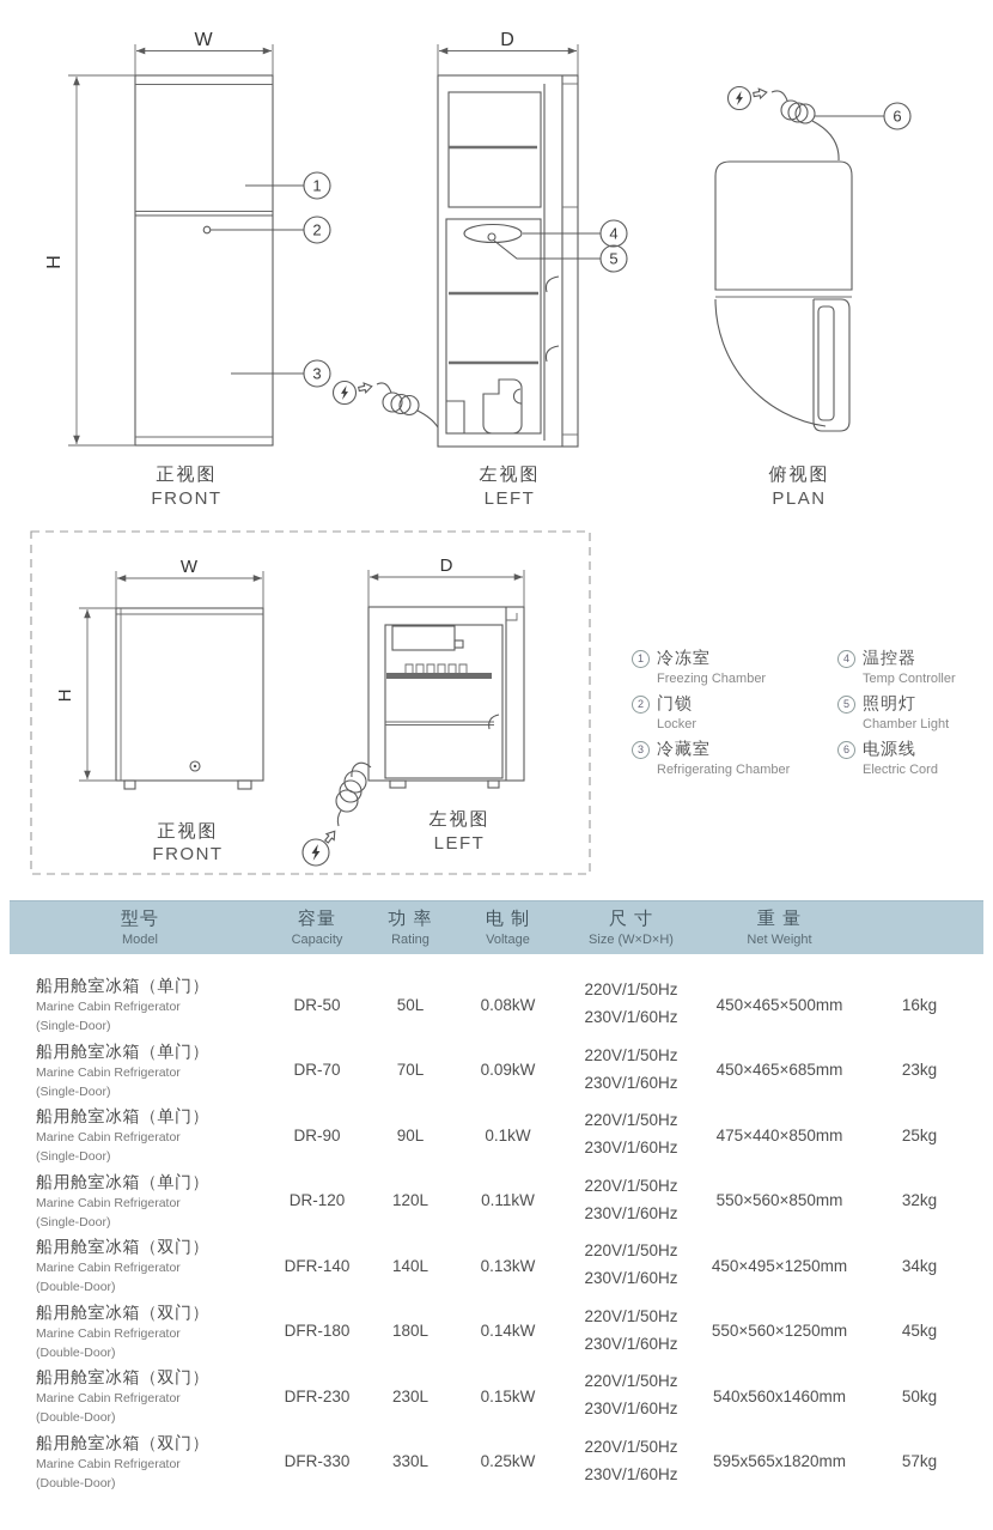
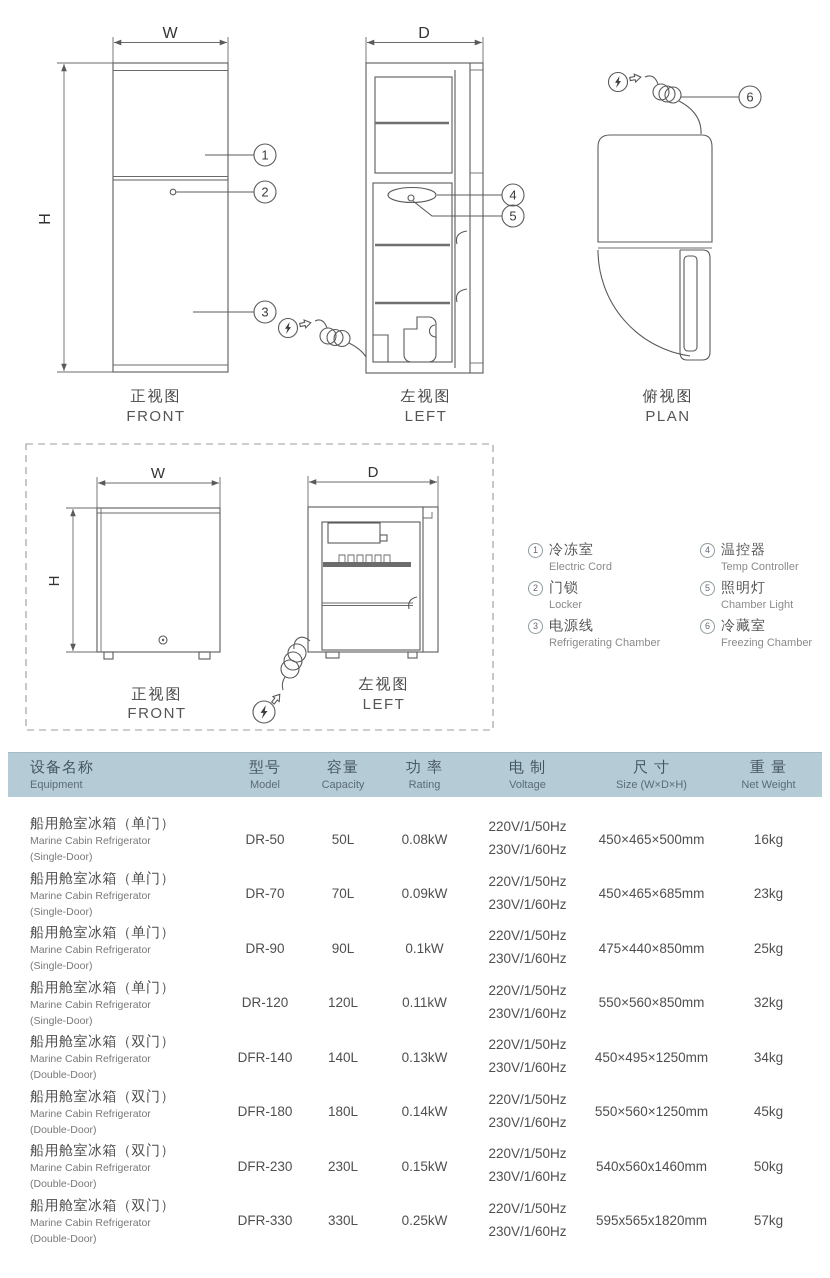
  W
  1
  2
  3
  正视图
  FRONT
  D
  4
  5
  左视图
  LEFT
  6
  俯视图
  PLAN
  W
  正视图
  FRONT
  D
  左视图
  LEFT
  1
  冷冻室
- Freezing Chamber
+ Electric Cord
  2
  门锁
  Locker
  3
- 冷藏室
+ 电源线
  Refrigerating Chamber
  4
  温控器
  Temp Controller
  5
  照明灯
  Chamber Light
  6
- 电源线
+ 冷藏室
- Electric Cord
+ Freezing Chamber
+ 设备名称
+ Equipment
  型号
  Model
  容量
  Capacity
  功 率
  Rating
  电 制
  Voltage
  尺 寸
  Size (W×D×H)
  重 量
  Net Weight
  船用舱室冰箱（单门）
  Marine Cabin Refrigerator
  (Single-Door)
  DR-50
  50L
  0.08kW
  220V/1/50Hz
  230V/1/60Hz
  450×465×500mm
  16kg
  船用舱室冰箱（单门）
  Marine Cabin Refrigerator
  (Single-Door)
  DR-70
  70L
  0.09kW
  220V/1/50Hz
  230V/1/60Hz
  450×465×685mm
  23kg
  船用舱室冰箱（单门）
  Marine Cabin Refrigerator
  (Single-Door)
  DR-90
  90L
  0.1kW
  220V/1/50Hz
  230V/1/60Hz
  475×440×850mm
  25kg
  船用舱室冰箱（单门）
  Marine Cabin Refrigerator
  (Single-Door)
  DR-120
  120L
  0.11kW
  220V/1/50Hz
  230V/1/60Hz
  550×560×850mm
  32kg
  船用舱室冰箱（双门）
  Marine Cabin Refrigerator
  (Double-Door)
  DFR-140
  140L
  0.13kW
  220V/1/50Hz
  230V/1/60Hz
  450×495×1250mm
  34kg
  船用舱室冰箱（双门）
  Marine Cabin Refrigerator
  (Double-Door)
  DFR-180
  180L
  0.14kW
  220V/1/50Hz
  230V/1/60Hz
  550×560×1250mm
  45kg
  船用舱室冰箱（双门）
  Marine Cabin Refrigerator
  (Double-Door)
  DFR-230
  230L
  0.15kW
  220V/1/50Hz
  230V/1/60Hz
  540x560x1460mm
  50kg
  船用舱室冰箱（双门）
  Marine Cabin Refrigerator
  (Double-Door)
  DFR-330
  330L
  0.25kW
  220V/1/50Hz
  230V/1/60Hz
  595x565x1820mm
  57kg
